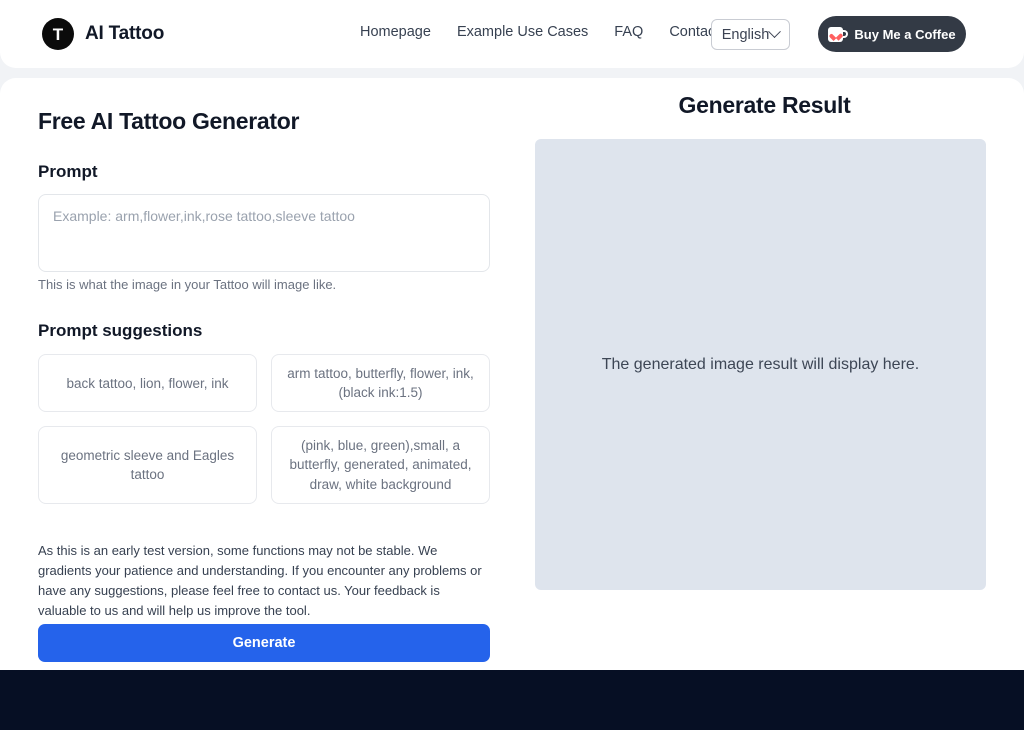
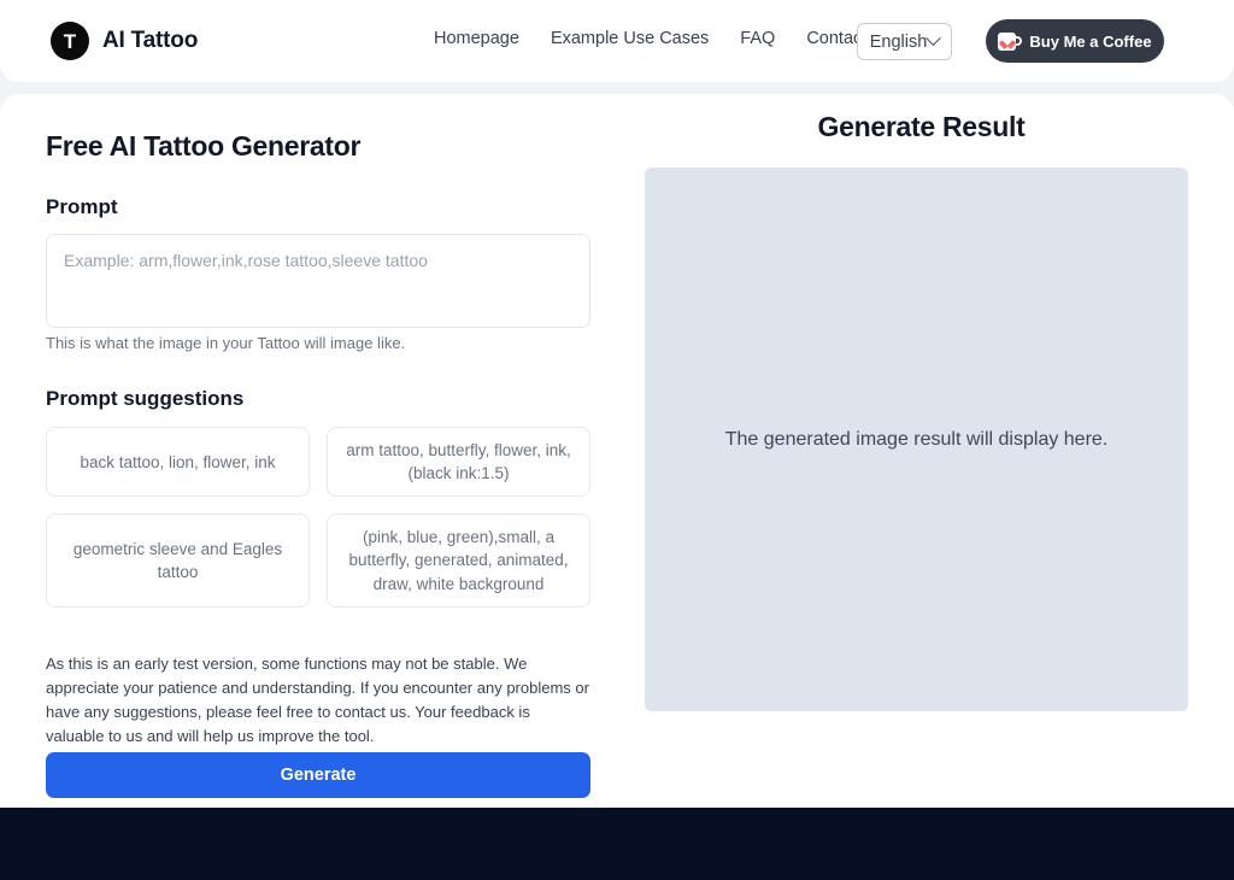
  T
  AI Tattoo
  Homepage
  Example Use Cases
  FAQ
  Conta
  English
  Buy Me a Coffee
  Free AI Tattoo Generator
  Prompt
  Example: arm,flower,ink,rose tattoo,sleeve tattoo
  This is what the image in your Tattoo will image like.
  Prompt suggestions
  back tattoo, lion, flower, ink
  arm tattoo, butterfly, flower, ink, (black ink:1.5)
  geometric sleeve and Eagles tattoo
  (pink, blue, green),small, a butterfly, generated, animated, draw, white background
- As this is an early test version, some functions may not be stable. We gradients your patience and understanding. If you encounter any problems or have any suggestions, please feel free to contact us. Your feedback is valuable to us and will help us improve the tool.
+ As this is an early test version, some functions may not be stable. We appreciate your patience and understanding. If you encounter any problems or have any suggestions, please feel free to contact us. Your feedback is valuable to us and will help us improve the tool.
  Generate
  Generate Result
  The generated image result will display here.
